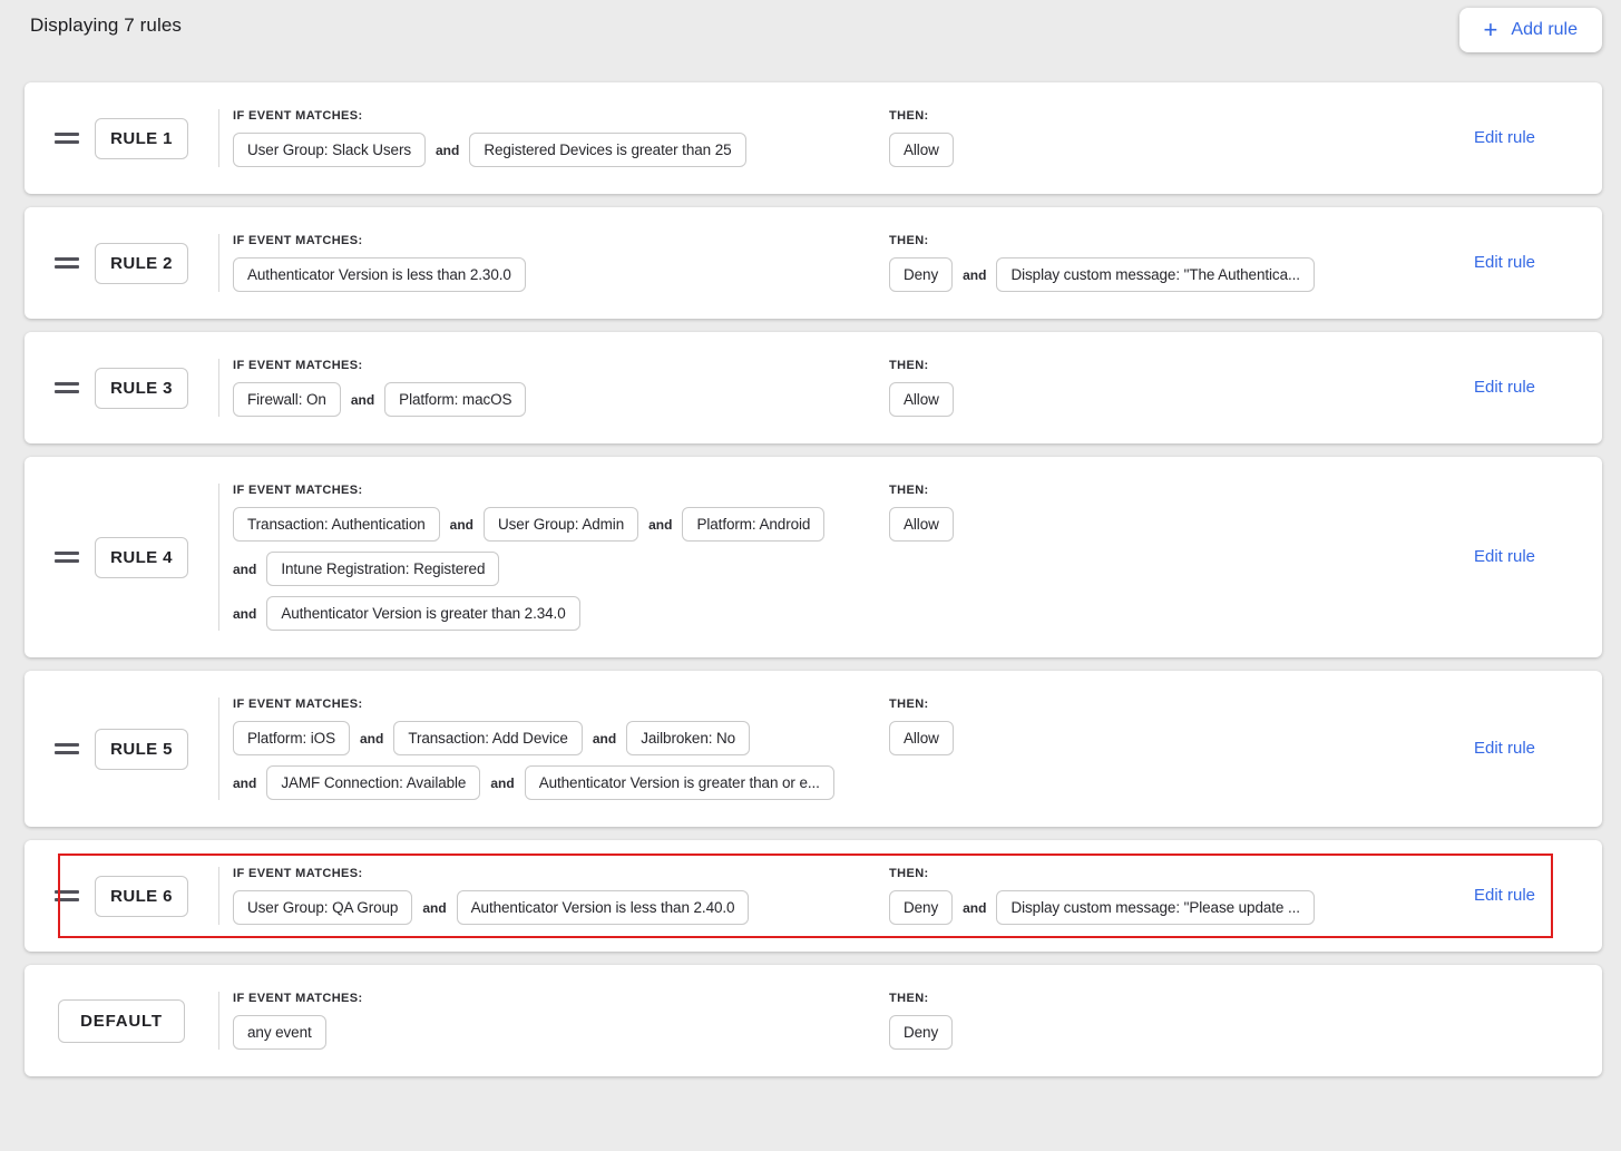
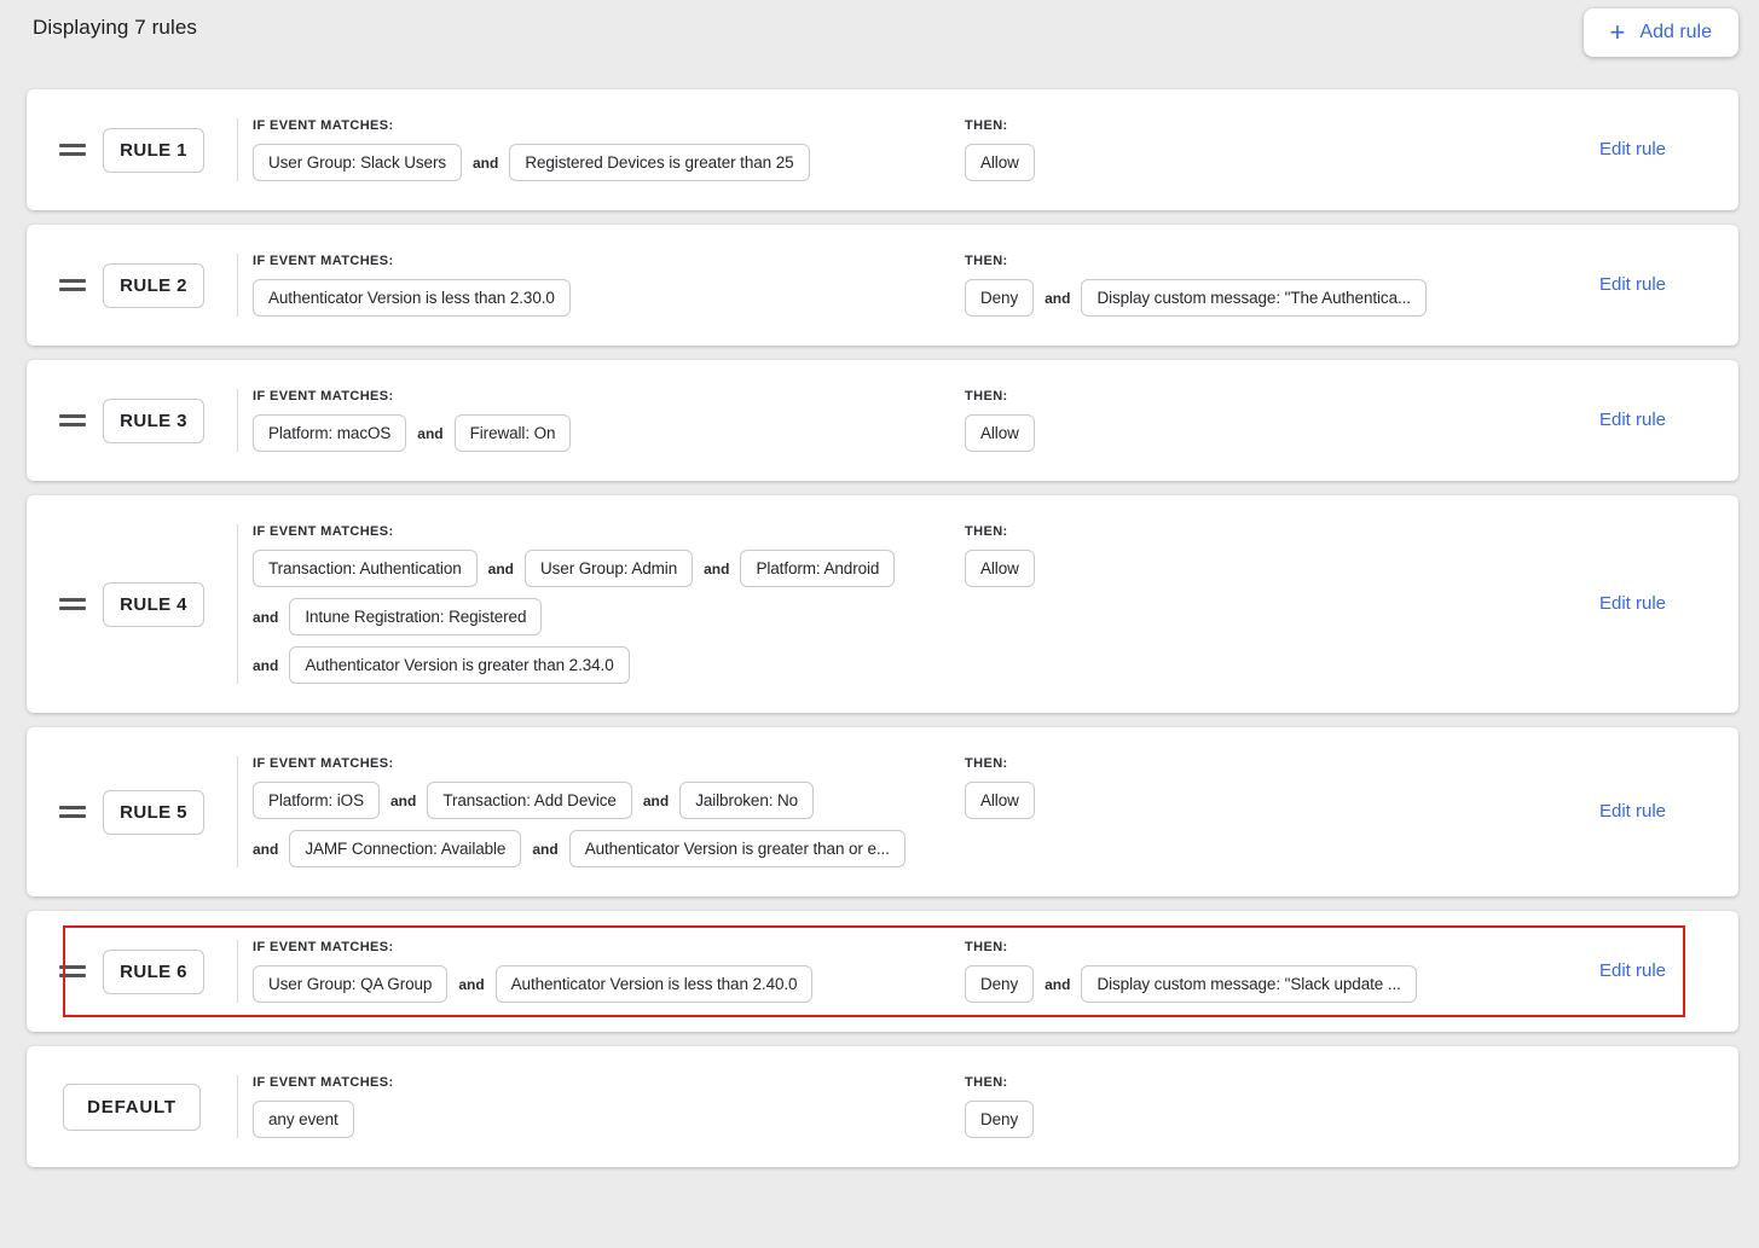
  Displaying 7 rules
  +
  Add rule
  RULE 1
  IF EVENT MATCHES:
  User Group: Slack Users
  and
  Registered Devices is greater than 25
  THEN:
  Allow
  Edit rule
  RULE 2
  IF EVENT MATCHES:
  Authenticator Version is less than 2.30.0
  THEN:
  Deny
  and
  Display custom message: "The Authentica...
  Edit rule
  RULE 3
  IF EVENT MATCHES:
- Firewall: On
+ Platform: macOS
  and
- Platform: macOS
+ Firewall: On
  THEN:
  Allow
  Edit rule
  RULE 4
  IF EVENT MATCHES:
  Transaction: Authentication
  and
  User Group: Admin
  and
  Platform: Android
  and
  Intune Registration: Registered
  and
  Authenticator Version is greater than 2.34.0
  THEN:
  Allow
  Edit rule
  RULE 5
  IF EVENT MATCHES:
  Platform: iOS
  and
  Transaction: Add Device
  and
  Jailbroken: No
  and
  JAMF Connection: Available
  and
  Authenticator Version is greater than or e...
  THEN:
  Allow
  Edit rule
  RULE 6
  IF EVENT MATCHES:
  User Group: QA Group
  and
  Authenticator Version is less than 2.40.0
  THEN:
  Deny
  and
- Display custom message: "Please update ...
+ Display custom message: "Slack update ...
  Edit rule
  DEFAULT
  IF EVENT MATCHES:
  any event
  THEN:
  Deny
